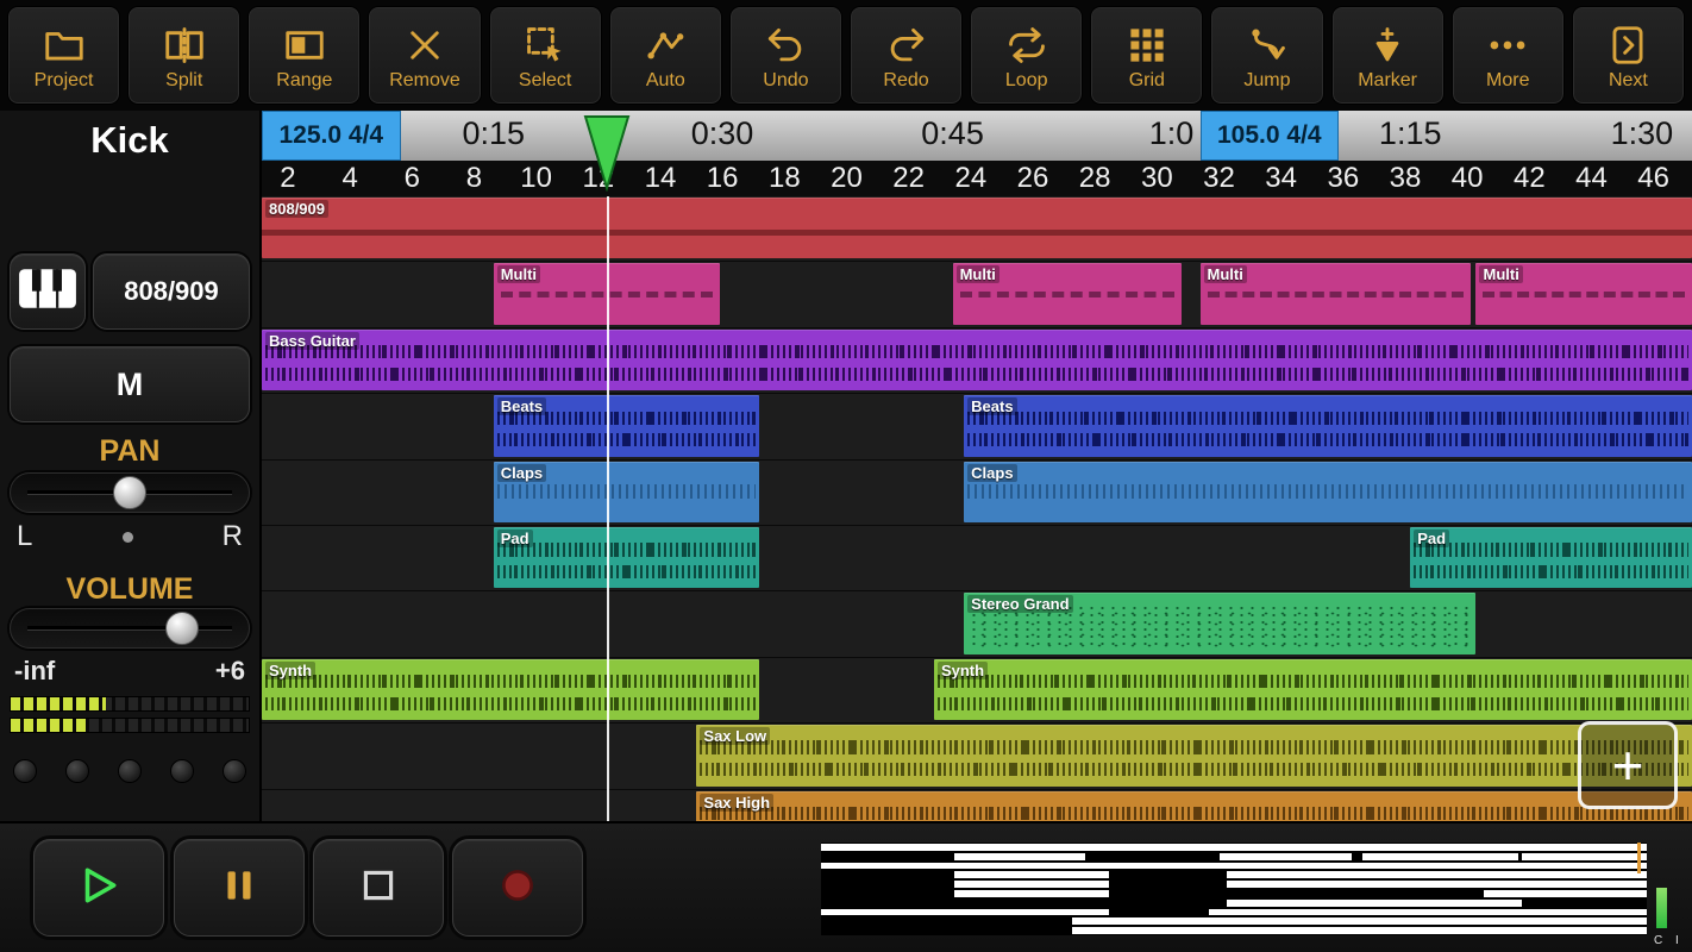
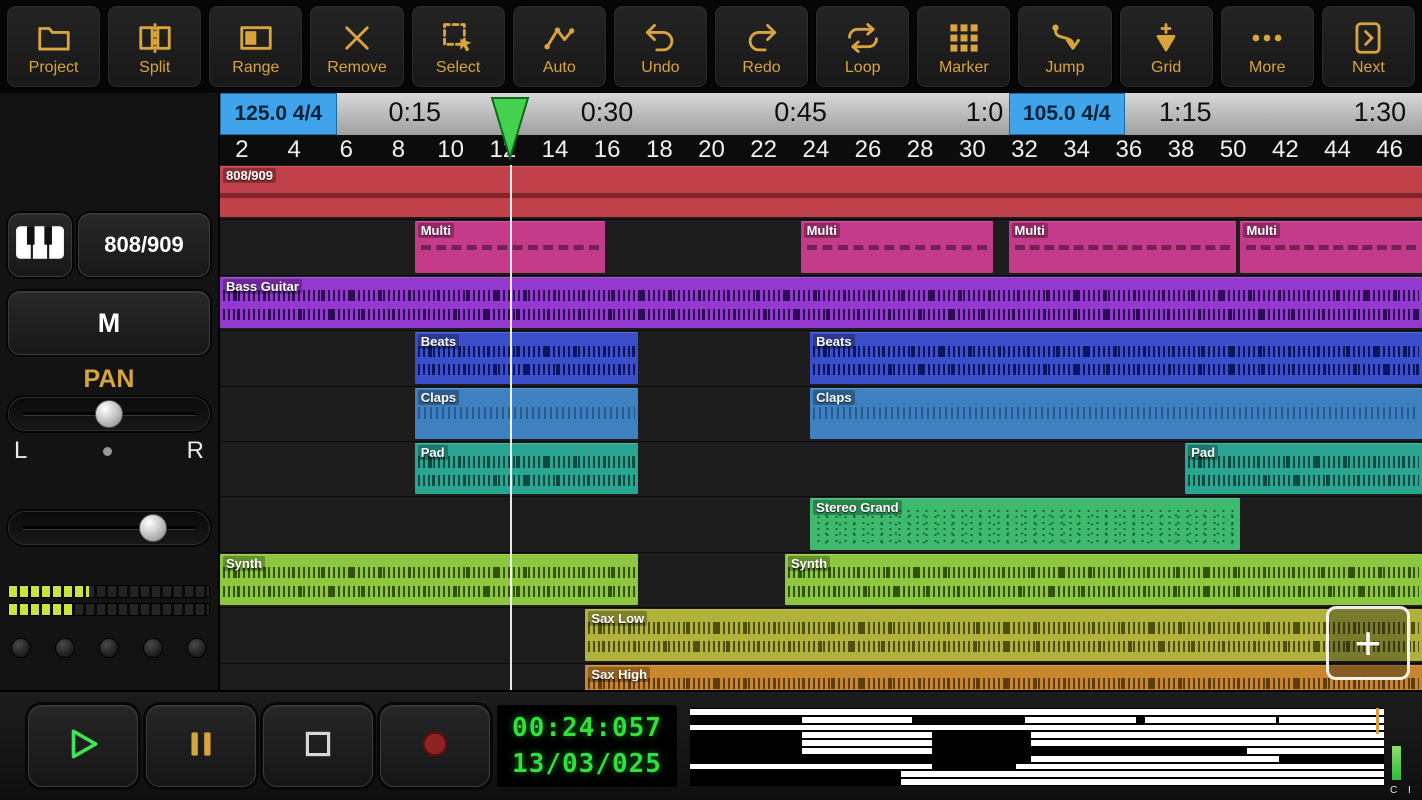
  Project
  Split
  Range
  Remove
  Select
  Auto
  Undo
  Redo
  Loop
- Grid
+ Marker
  Jump
- Marker
+ Grid
  More
  Next
- Kick
  808/909
  M
  PAN
  L
  R
- VOLUME
- -inf
- +6
  0:15
  0:30
  0:45
  1:0
  1:15
  1:30
  125.0 4/4
  105.0 4/4
  2
  4
  6
  8
  10
  14
  16
  18
  20
  22
  24
  26
  28
  30
  32
  34
  36
  38
- 40
+ 50
  42
  44
  46
  +
  808/909
  Multi
  Multi
  Multi
  Multi
  Bass Guitar
  Beats
  Beats
  Claps
  Claps
  Pad
  Pad
  Stereo Grand
  Synth
  Synth
  Sax Low
  Sax High
+ 00:24:057
+ 13/03/025
  C I
